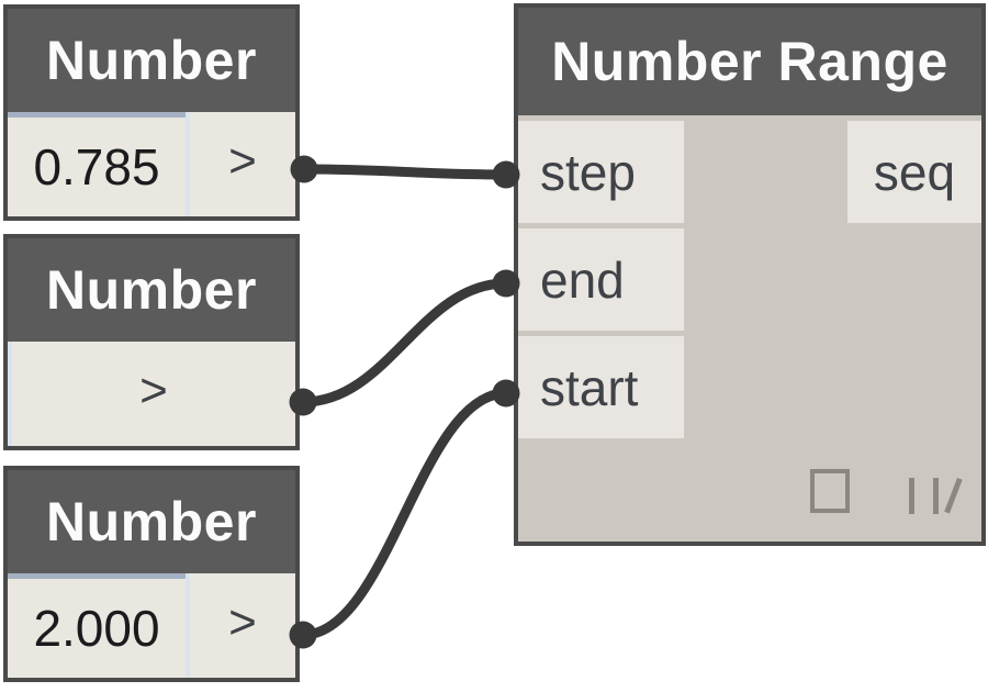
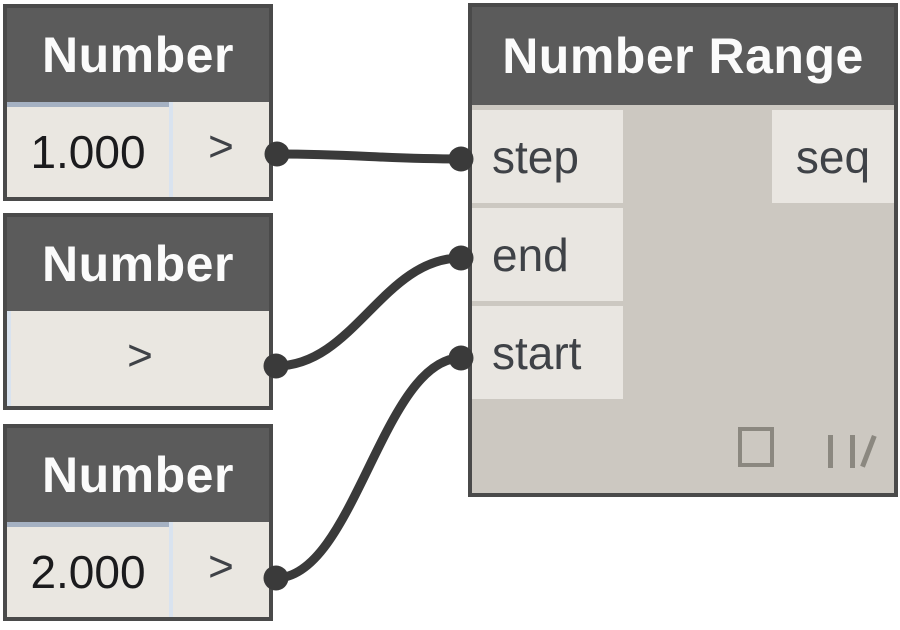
  Number
- 0.785
+ 1.000
  >
  Number
  >
  Number
  2.000
  >
  Number Range
  step
  end
  start
  seq
